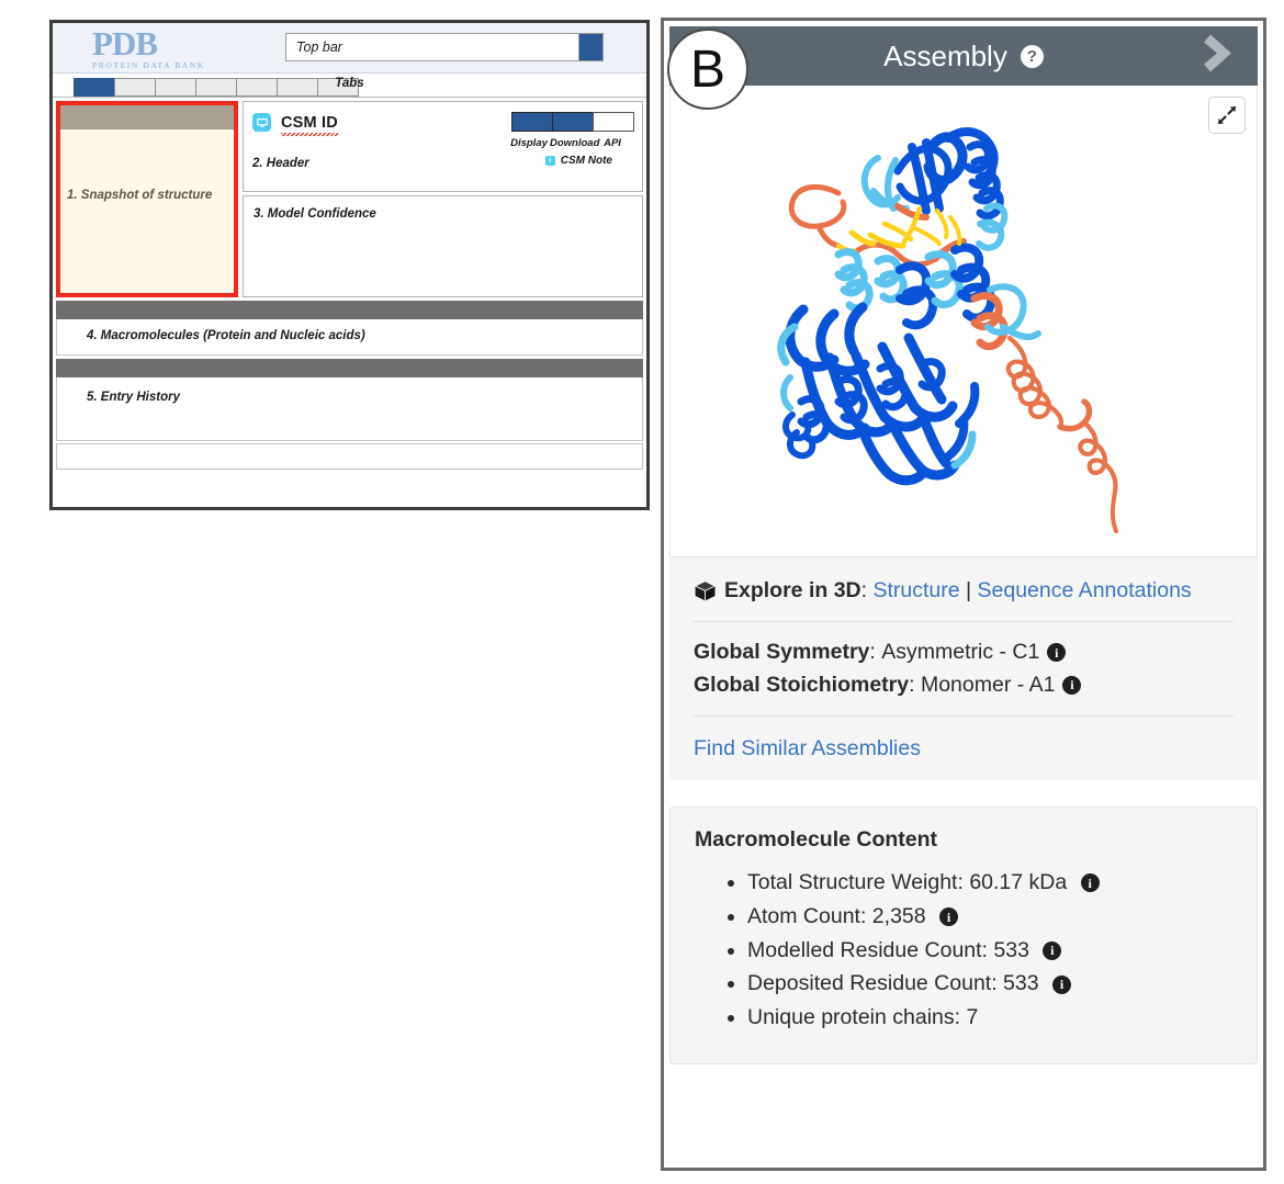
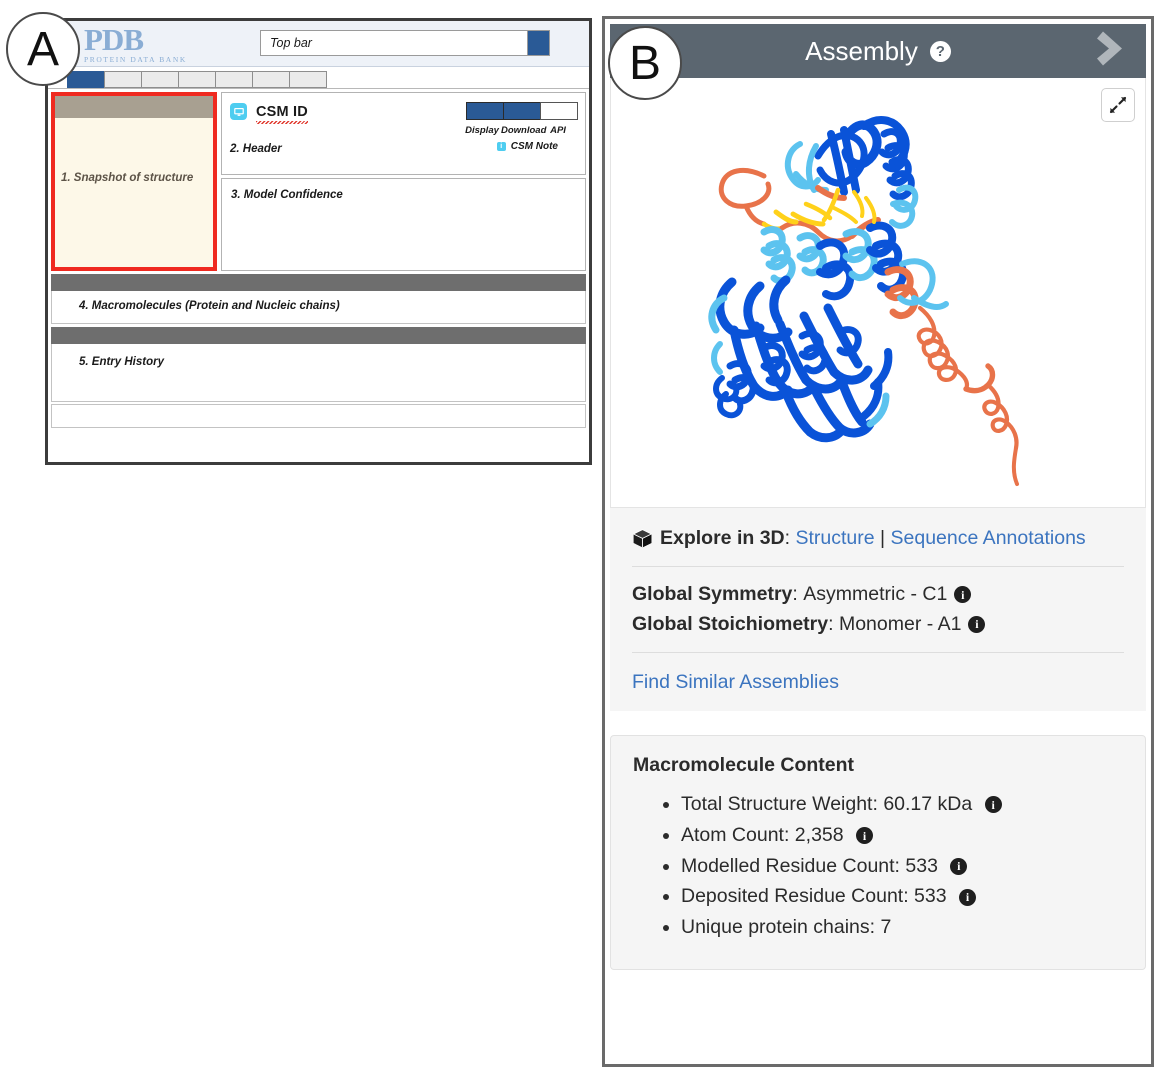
  PDB
  PROTEIN DATA BANK
  Top bar
- Tabs
  1. Snapshot of structure
  CSM ID
  2. Header
  Display
  Downloa
  API
  CSM Note
  3. Model Confidence
- 4. Macromolecules (Protein and Nucleic acids)
+ 4. Macromolecules (Protein and Nucleic chains)
  5. Entry History
  Assembly
  ?
  Explore in 3D
  :
  Structure
  |
  Sequence Annotations
  Global Symmetry
  :
  Asymmetric - C1
  i
  Global Stoichiometry
  :
  Monomer - A1
  i
  Find Similar Assemblies
  Macromolecule Content
  Total Structure Weight: 60.17 kDa i
  Atom Count: 2,358 i
  Modelled Residue Count: 533 i
  Deposited Residue Count: 533 i
  Unique protein chains: 7
+ A
  B
